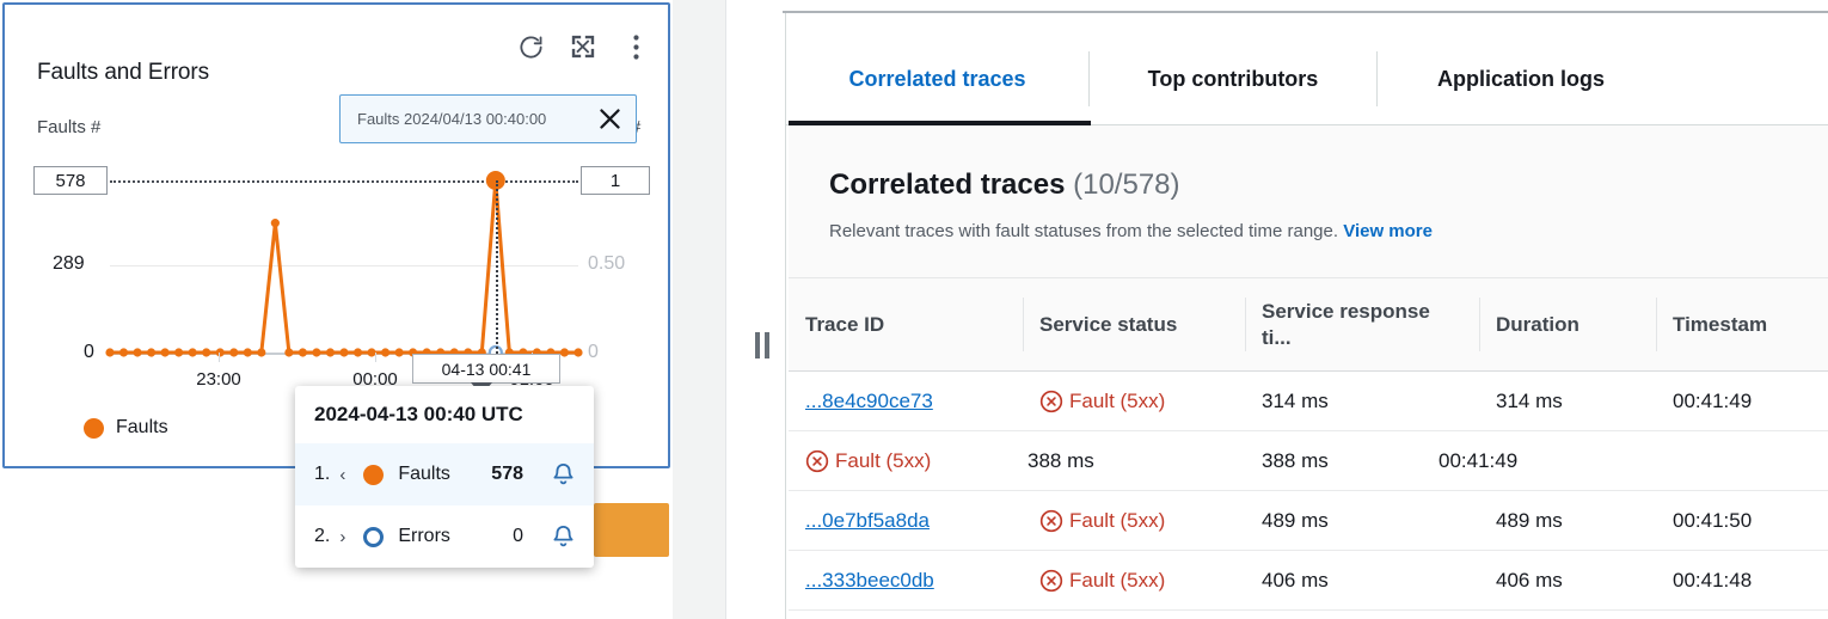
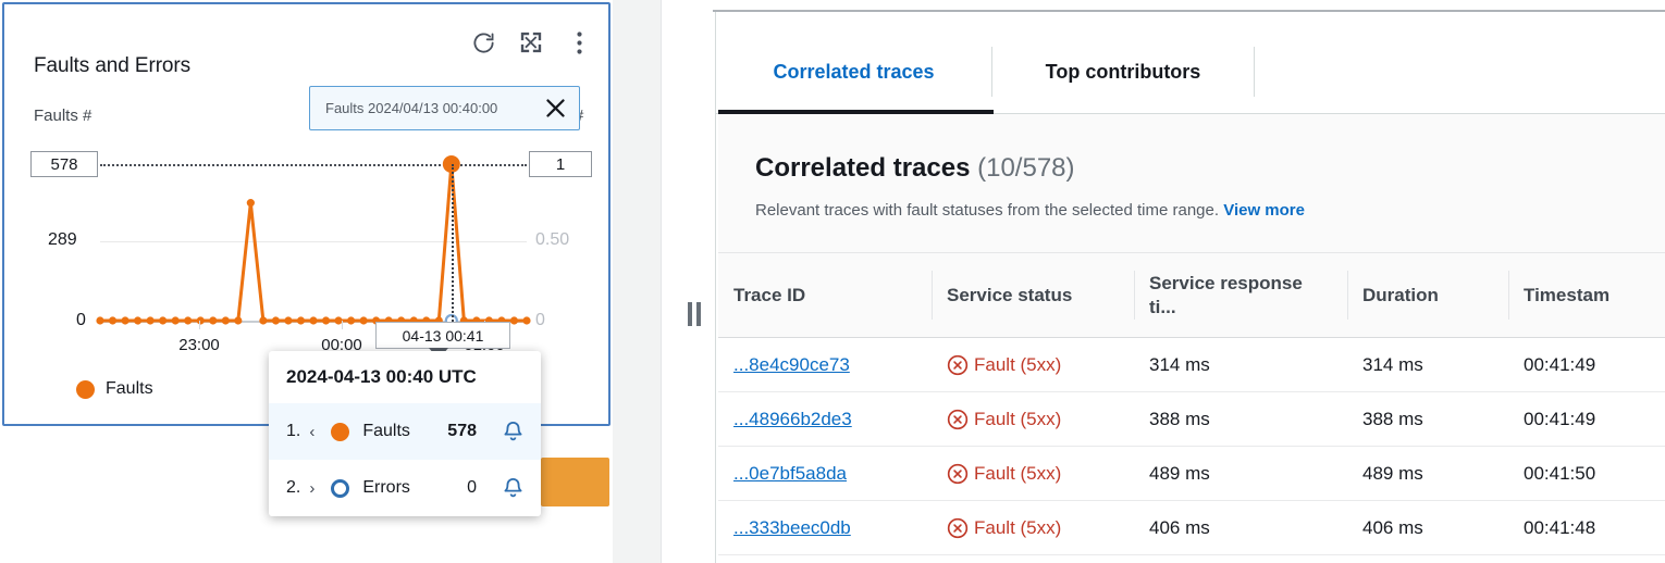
  Faults and Errors
  Faults #
  Faults 2024/04/13 00:40:00
  578
  1
  289
  0
  0.50
  0
  23:00
  00:00
  04-13 00:41
  Faults
  2024-04-13 00:40 UTC
  1.
  ‹
  Faults
  578
  2.
  ›
  Errors
  0
  Correlated traces
  Top contributors
- Application logs
  Correlated traces (10/578)
  Relevant traces with fault statuses from the selected time range. View more
  Trace ID
  Service status
  Service response ti...
  Duration
  Timestam
  ...8e4c90ce73
  Fault (5xx)
  314 ms
  314 ms
  00:41:49
+ ...48966b2de3
  Fault (5xx)
  388 ms
  388 ms
  00:41:49
  ...0e7bf5a8da
  Fault (5xx)
  489 ms
  489 ms
  00:41:50
  ...333beec0db
  Fault (5xx)
  406 ms
  406 ms
  00:41:48
